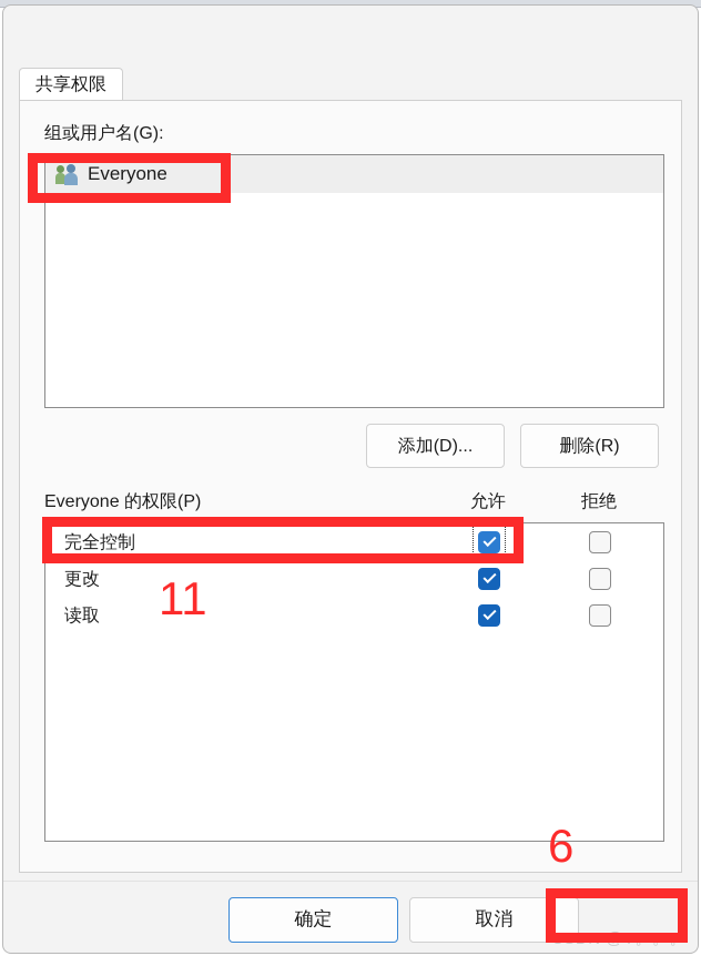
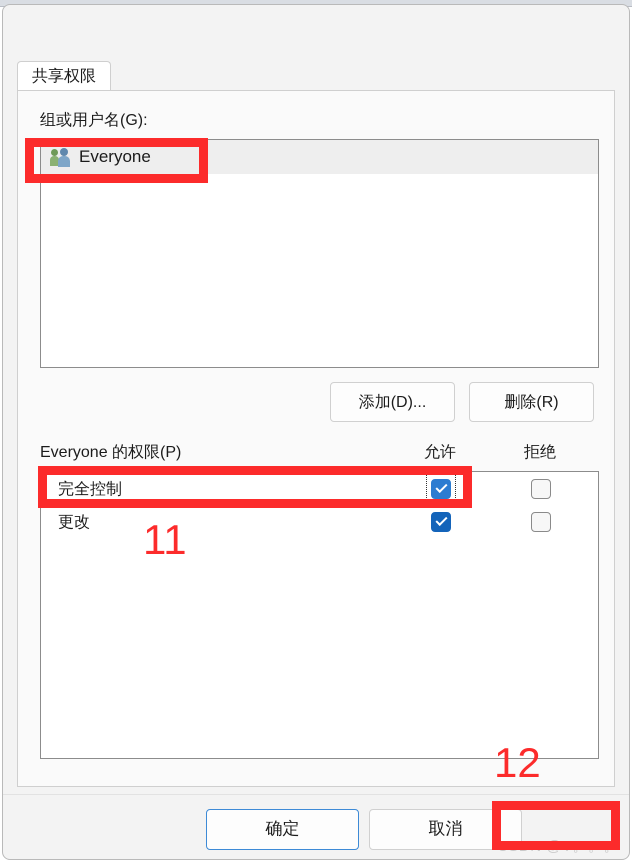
  共享权限
  组或用户名(G):
  Everyone
  添加(D)...
  删除(R)
  Everyone 的权限(P)
  允许
  拒绝
  完全控制
  更改
- 读取
  确定
  取消
  CSDN @Y。。。
  11
- 6
+ 12
